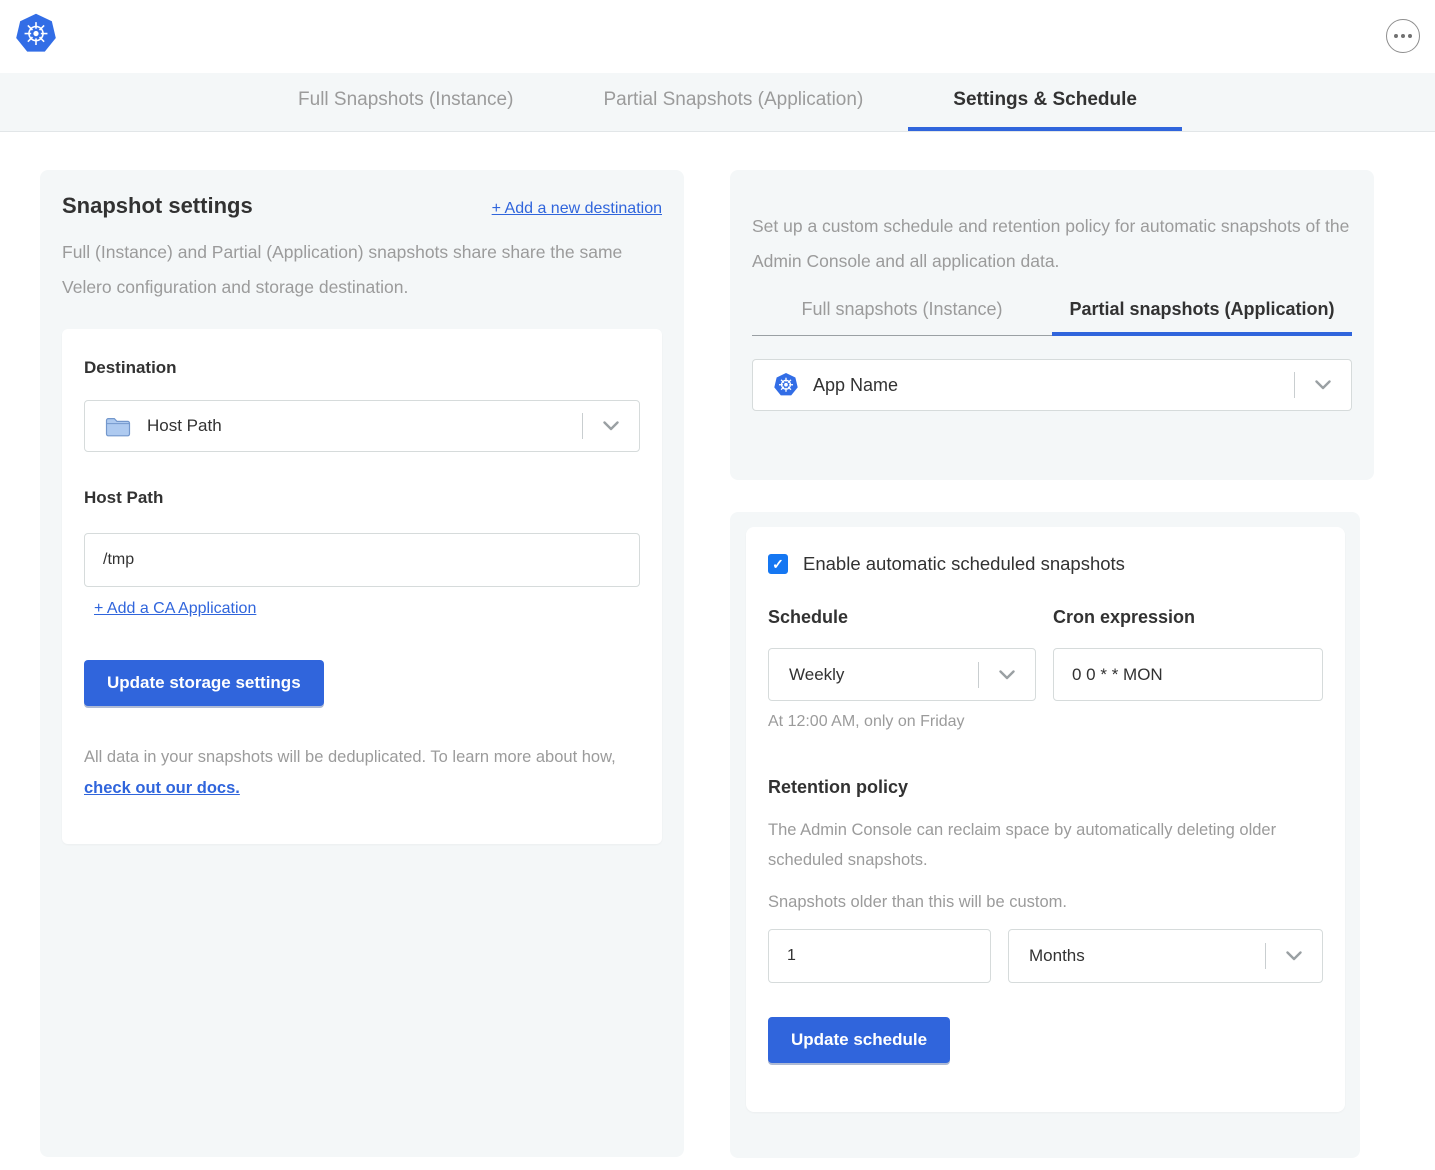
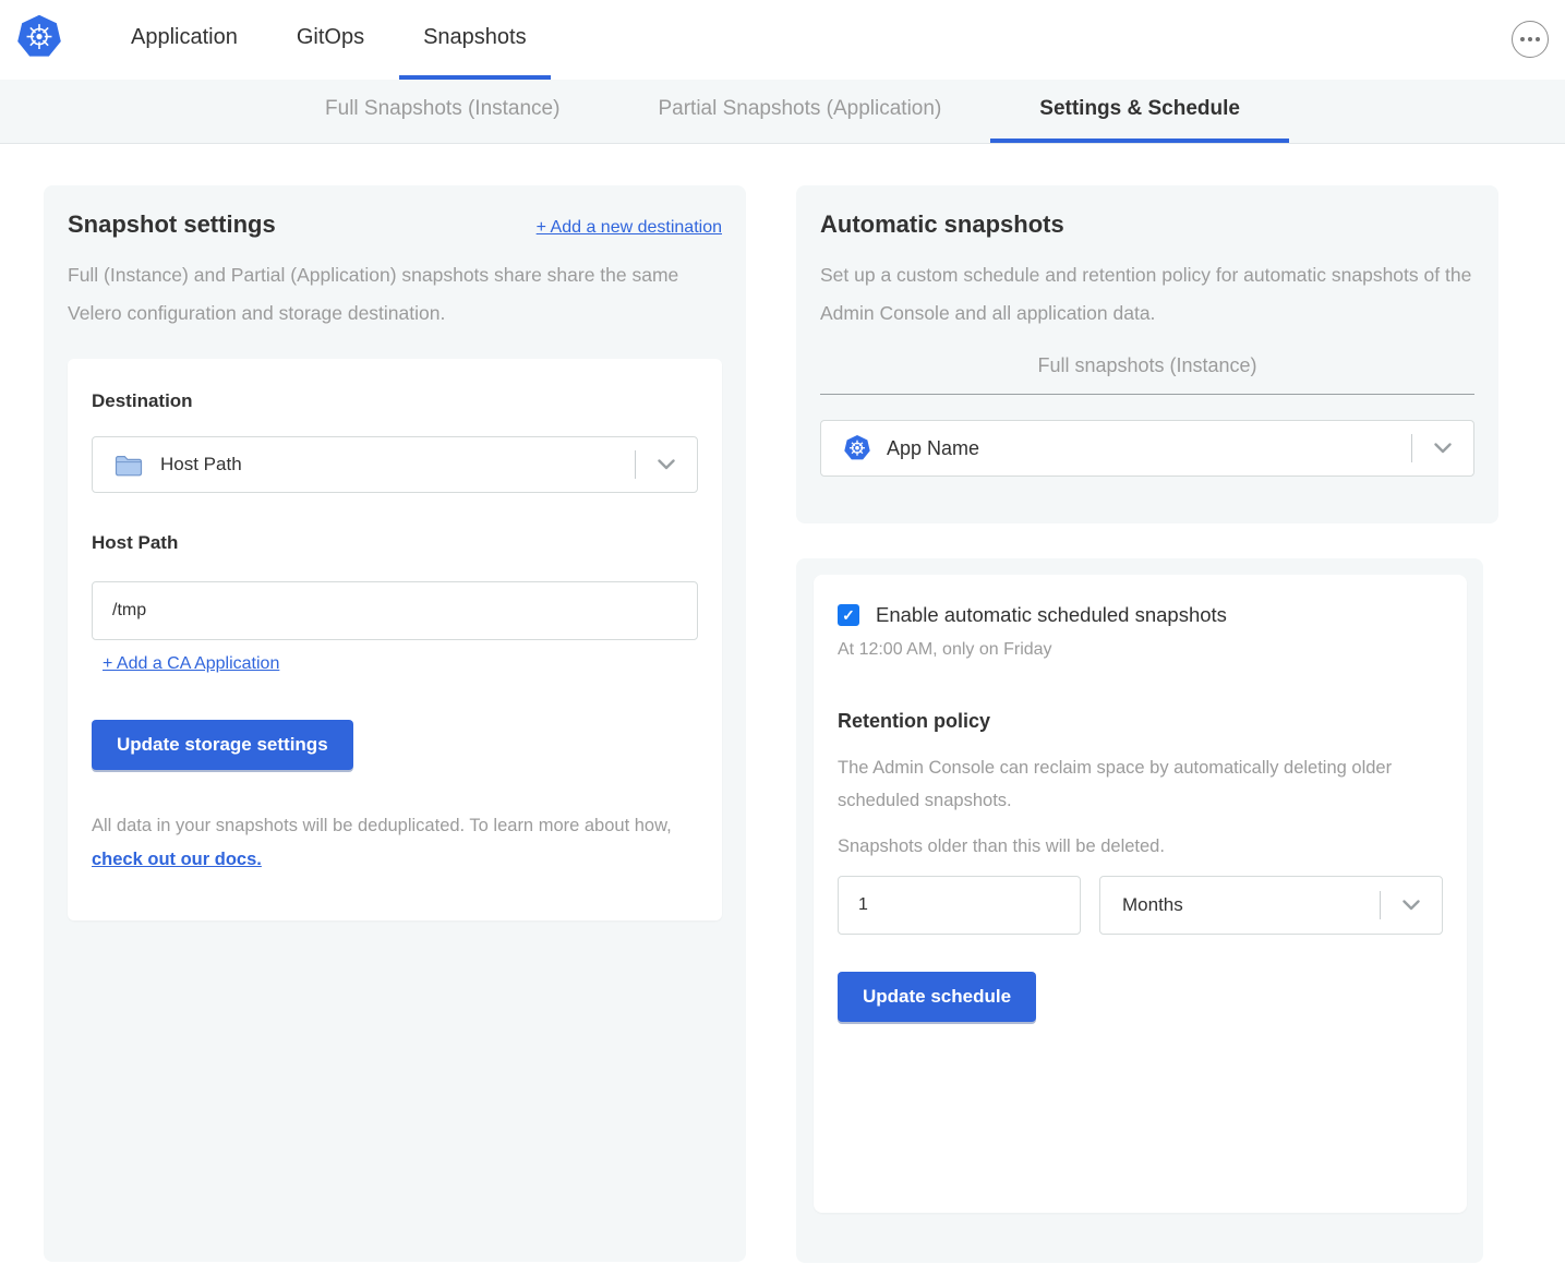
+ Application
+ GitOps
+ Snapshots
  Full Snapshots (Instance)
  Partial Snapshots (Application)
  Settings & Schedule
  Snapshot settings
  + Add a new destination
  Full (Instance) and Partial (Application) snapshots share share the same Velero configuration and storage destination.
  Destination
  Host Path
  Host Path
  /tmp
  + Add a CA Application
  Update storage settings
  All data in your snapshots will be deduplicated. To learn more about how, check out our docs.
+ Automatic snapshots
  Set up a custom schedule and retention policy for automatic snapshots of the Admin Console and all application data.
  Full snapshots (Instance)
- Partial snapshots (Application)
  App Name
  ✓
  Enable automatic scheduled snapshots
- Schedule
- Cron expression
- Weekly
- 0 0 * * MON
  At 12:00 AM, only on Friday
  Retention policy
  The Admin Console can reclaim space by automatically deleting older scheduled snapshots.
- Snapshots older than this will be custom.
+ Snapshots older than this will be deleted.
  1
  Months
  Update schedule
